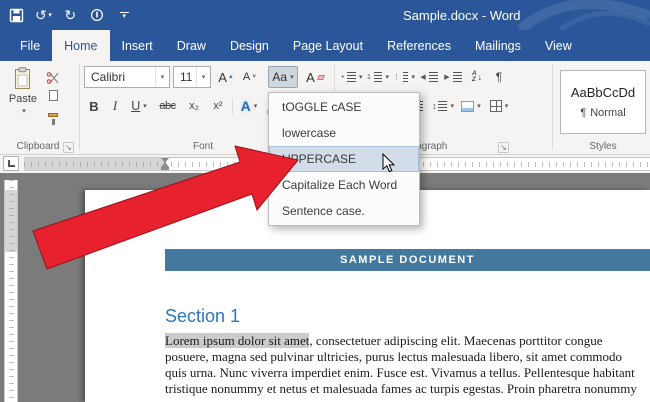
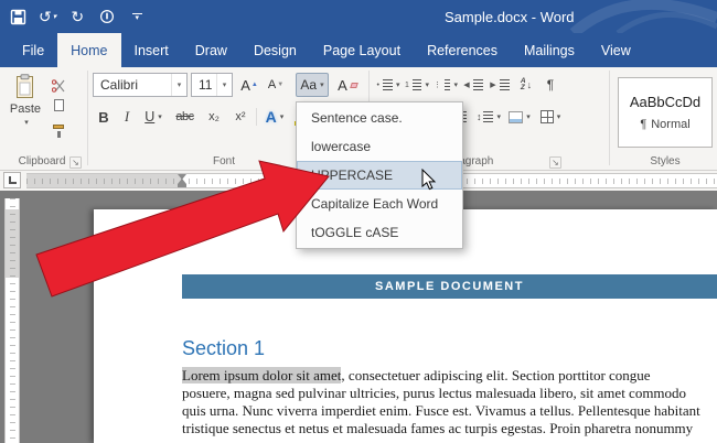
  ↺
  ↻
  Sample.docx - Word
  File
  Home
  Insert
  Draw
  Design
  Page Layout
  References
  Mailings
  View
  Paste
  Clipboard
  ↘
  Calibri
  11
  A
  A
  Aa
  A
  B
  I
  U
  abc
  x₂
  x²
  A
  Font
  ↓
  ¶
  ↕
  ↘
  AaBbCcDd
  ¶
  Normal
  Styles
  SAMPLE DOCUMENT
  Section 1
- Lorem ipsum dolor sit amet, consectetuer adipiscing elit. Maecenas porttitor congue
+ Lorem ipsum dolor sit amet, consectetuer adipiscing elit. Section porttitor congue
  posuere, magna sed pulvinar ultricies, purus lectus malesuada libero, sit amet commodo
  quis urna. Nunc viverra imperdiet enim. Fusce est. Vivamus a tellus. Pellentesque habitant
- tristique nonummy et netus et malesuada fames ac turpis egestas. Proin pharetra nonummy
+ tristique senectus et netus et malesuada fames ac turpis egestas. Proin pharetra nonummy
- tOGGLE cASE
+ Sentence case.
  lowercase
  PERCASE
  Capitalize Each Word
- Sentence case.
+ tOGGLE cASE
